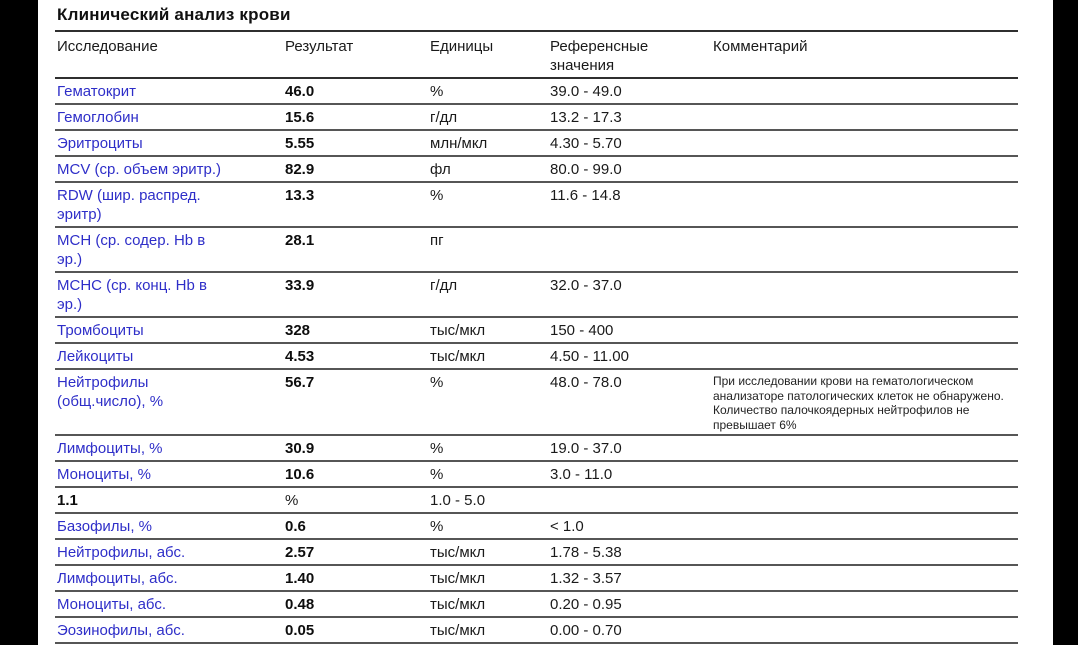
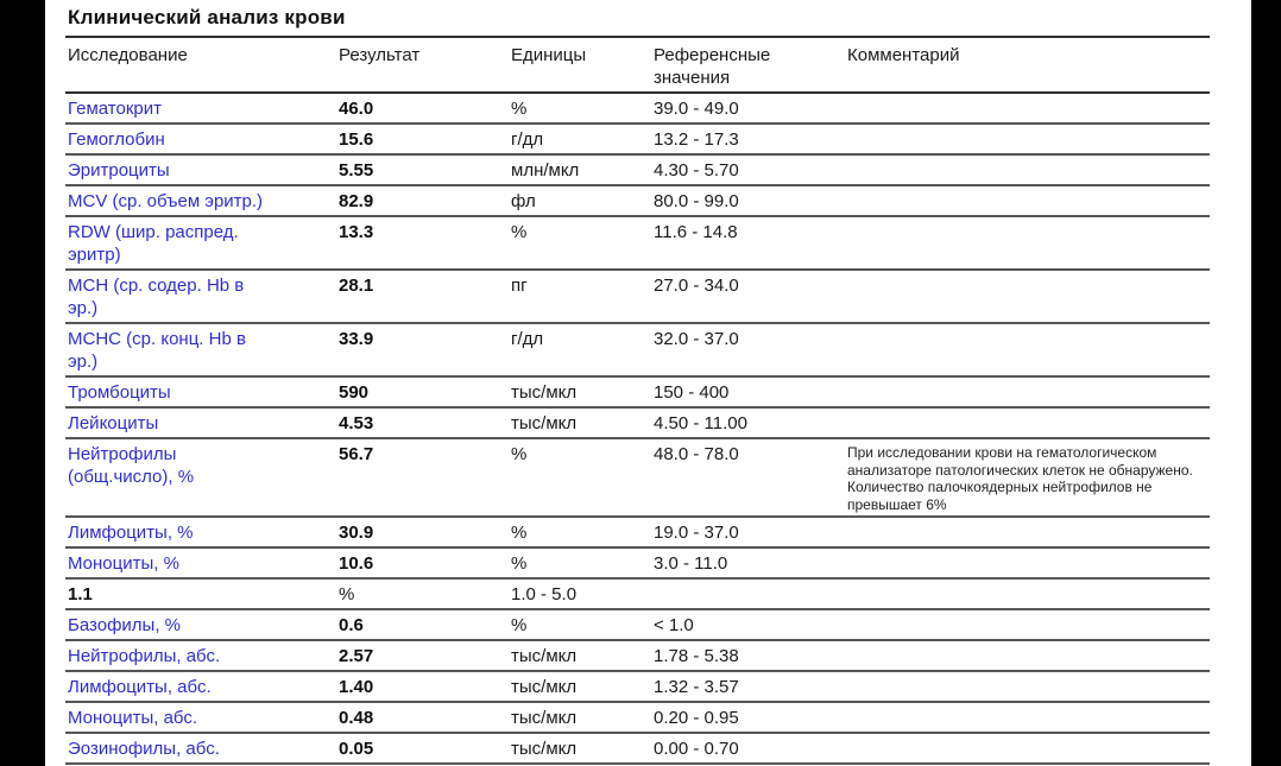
  Клинический анализ крови
  Исследование
  Результат
  Единицы
  Референсные значения
  Комментарий
  Гематокрит
  46.0
  %
  39.0 - 49.0
  Гемоглобин
  15.6
  г/дл
  13.2 - 17.3
  Эритроциты
  5.55
  млн/мкл
  4.30 - 5.70
  MCV (ср. объем эритр.)
  82.9
  фл
  80.0 - 99.0
  RDW (шир. распред.
  эритр)
  13.3
  %
  11.6 - 14.8
  MCH (ср. содер. Hb в
  эр.)
  28.1
  пг
+ 27.0 - 34.0
  MCHC (ср. конц. Hb в
  эр.)
  33.9
  г/дл
  32.0 - 37.0
  Тромбоциты
- 328
+ 590
  тыс/мкл
  150 - 400
  Лейкоциты
  4.53
  тыс/мкл
  4.50 - 11.00
  Нейтрофилы
  (общ.число), %
  56.7
  %
  48.0 - 78.0
  При исследовании крови на гематологическом анализаторе патологических клеток не обнаружено. Количество палочкоядерных нейтрофилов не превышает 6%
  Лимфоциты, %
  30.9
  %
  19.0 - 37.0
  Моноциты, %
  10.6
  %
  3.0 - 11.0
  1.1
  %
  1.0 - 5.0
  Базофилы, %
  0.6
  %
  < 1.0
  Нейтрофилы, абс.
  2.57
  тыс/мкл
  1.78 - 5.38
  Лимфоциты, абс.
  1.40
  тыс/мкл
  1.32 - 3.57
  Моноциты, абс.
  0.48
  тыс/мкл
  0.20 - 0.95
  Эозинофилы, абс.
  0.05
  тыс/мкл
  0.00 - 0.70
